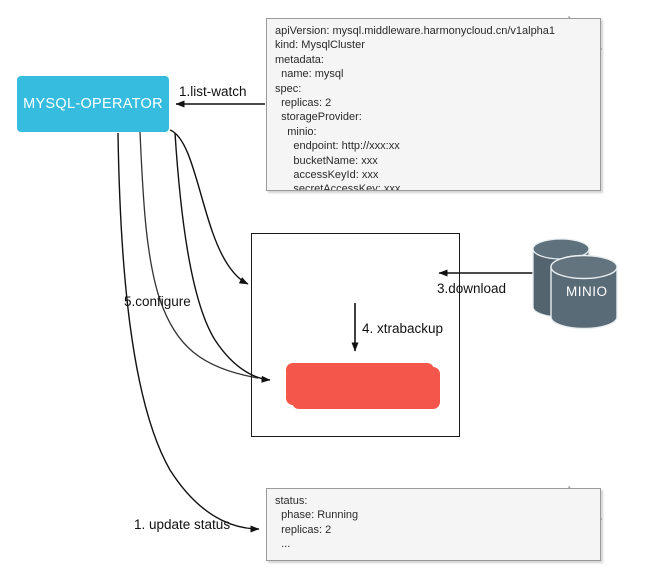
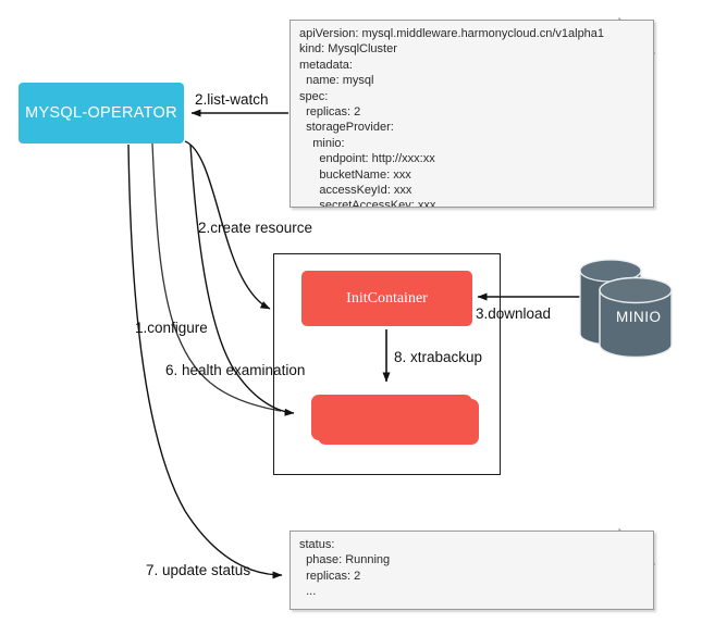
  apiVersion: mysql.middleware.harmonycloud.cn/v1alpha1
  kind: MysqlCluster
  metadata:
  name: mysql
  spec:
  replicas: 2
  storageProvider:
  minio:
  endpoint: http://xxx:xx
  bucketName: xxx
  accessKeyId: xxx
  secretAccessKey: xxx
  MYSQL-OPERATOR
+ InitContainer
  MINIO
  status:
  phase: Running
  replicas: 2
  ...
- 1.list-watch
+ 2.list-watch
+ 2.create resource
  3.download
- 4. xtrabackup
+ 8. xtrabackup
- 5.configure
+ 1.configure
+ 6. health examination
- 1. update status
+ 7. update status
